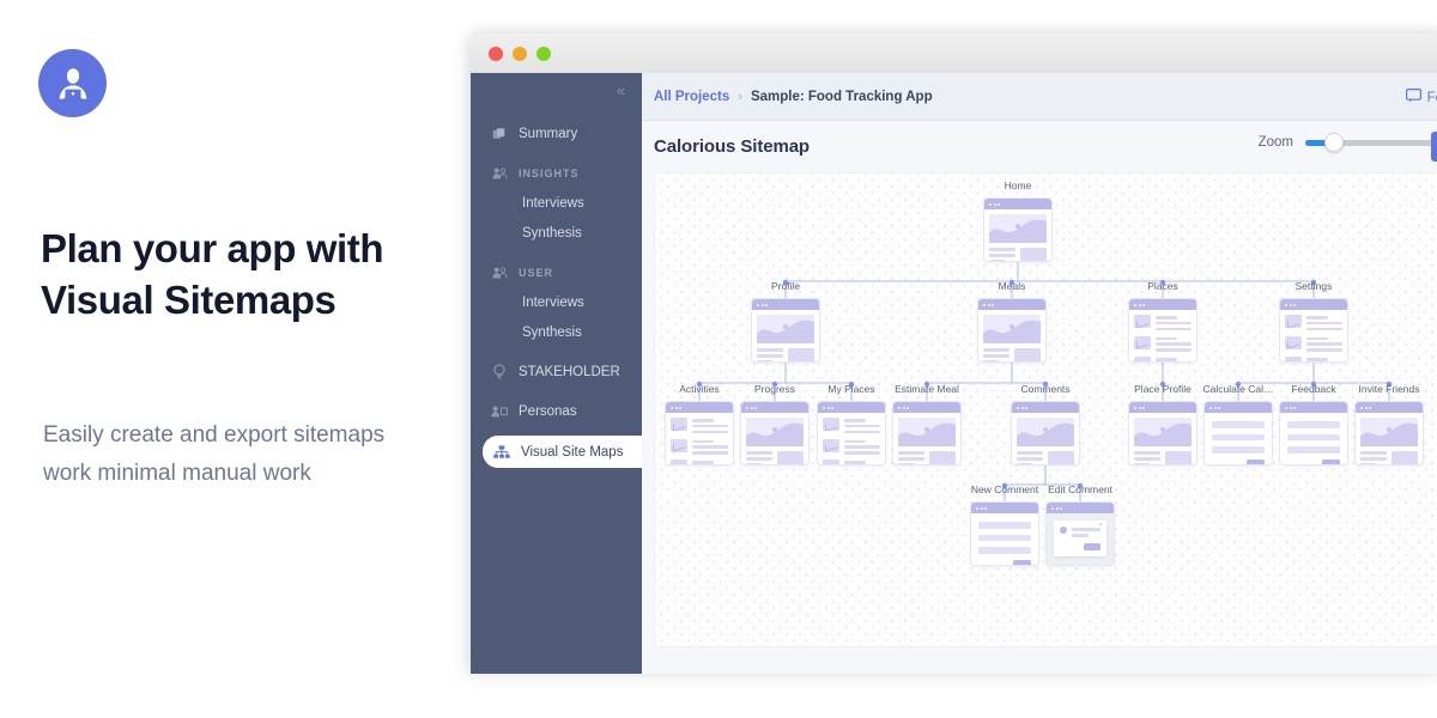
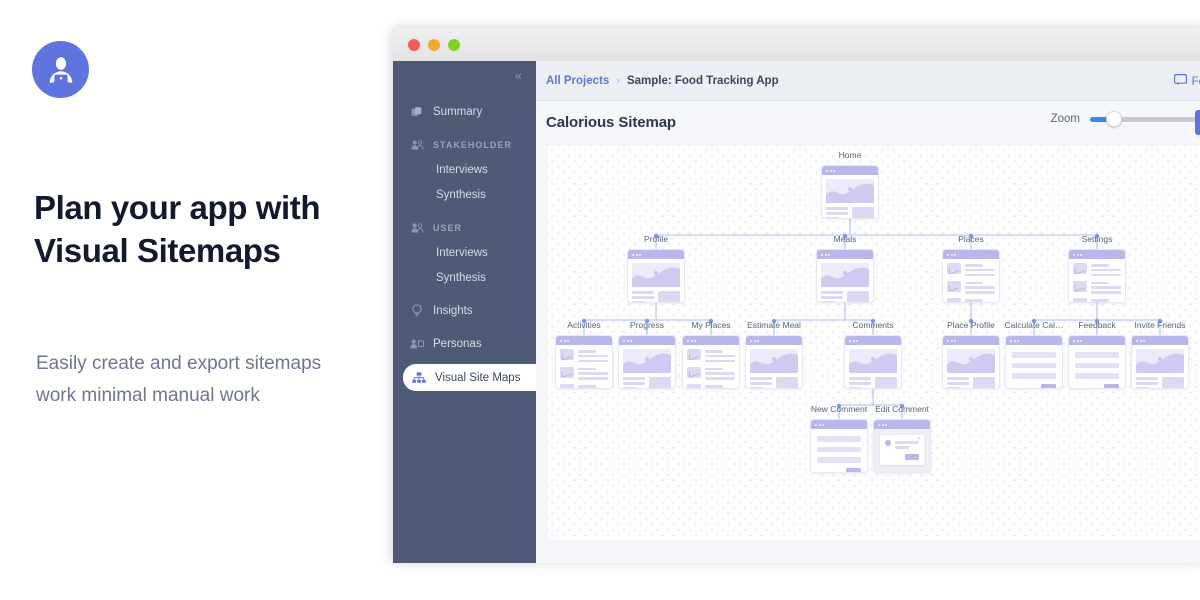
  Plan your app with Visual Sitemaps
  Easily create and export sitemaps work minimal manual work
  «
  Summary
- INSIGHTS
+ STAKEHOLDER
  Interviews
  Synthesis
  USER
  Interviews
  Synthesis
- STAKEHOLDER
+ Insights
  Personas
  Visual Site Maps
  All Projects
  ›
  Sample: Food Tracking App
  Calorious Sitemap
  Zoom
  Home
  Profile
  Meals
  Places
  Settings
  Activities
  Progress
  My Places
  Estimate Meal
  Comments
  Place Profile
  Calculate Cal…
  Feedback
  Invite Friends
  New Comment
  Edit Comment
